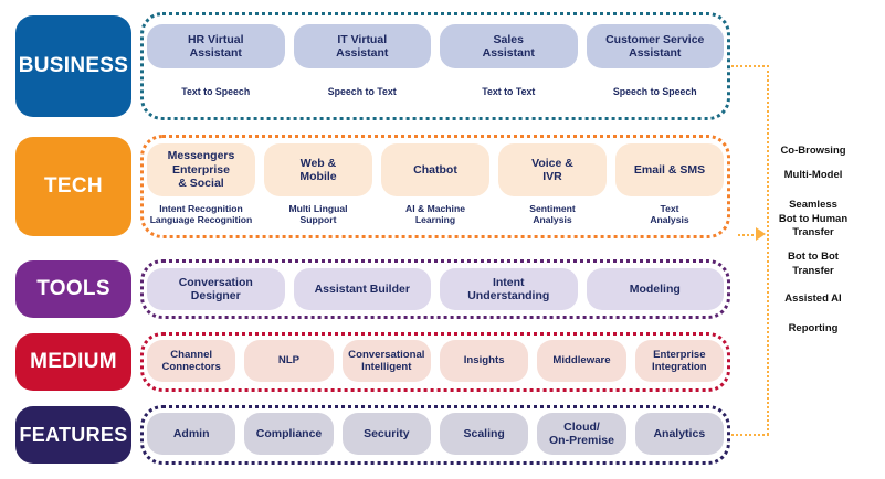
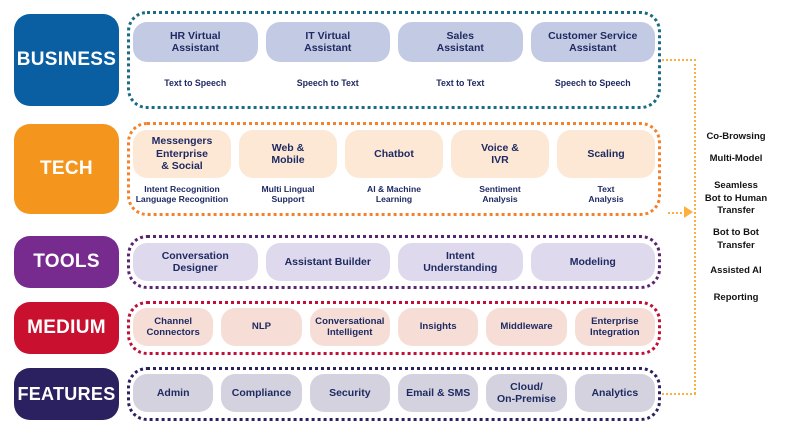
  BUSINESS
  HR Virtual
  Assistant
  Text to Speech
  IT Virtual
  Assistant
  Speech to Text
  Sales
  Assistant
  Text to Text
  Customer Service
  Assistant
  Speech to Speech
  TECH
  Messengers
  Enterprise
  & Social
  Intent Recognition
  Language Recognition
  Web &
  Mobile
  Multi Lingual
  Support
  Chatbot
  AI & Machine
  Learning
  Voice &
  IVR
  Sentiment
  Analysis
- Email & SMS
+ Scaling
  Text
  Analysis
  TOOLS
  Conversation
  Designer
  Assistant Builder
  Intent
  Understanding
  Modeling
  MEDIUM
  Channel
  Connectors
  NLP
  Conversational
  Intelligent
  Insights
  Middleware
  Enterprise
  Integration
  FEATURES
  Admin
  Compliance
  Security
- Scaling
+ Email & SMS
  Cloud/
  On-Premise
  Analytics
  Co-Browsing
  Multi-Model
  Seamless
  Bot to Human
  Transfer
  Bot to Bot
  Transfer
  Assisted AI
  Reporting
